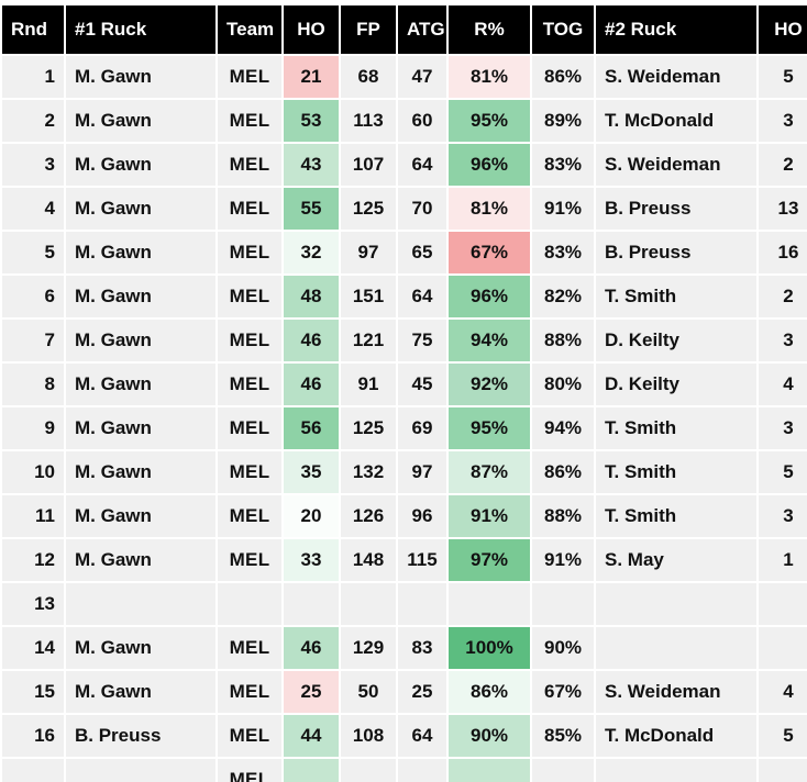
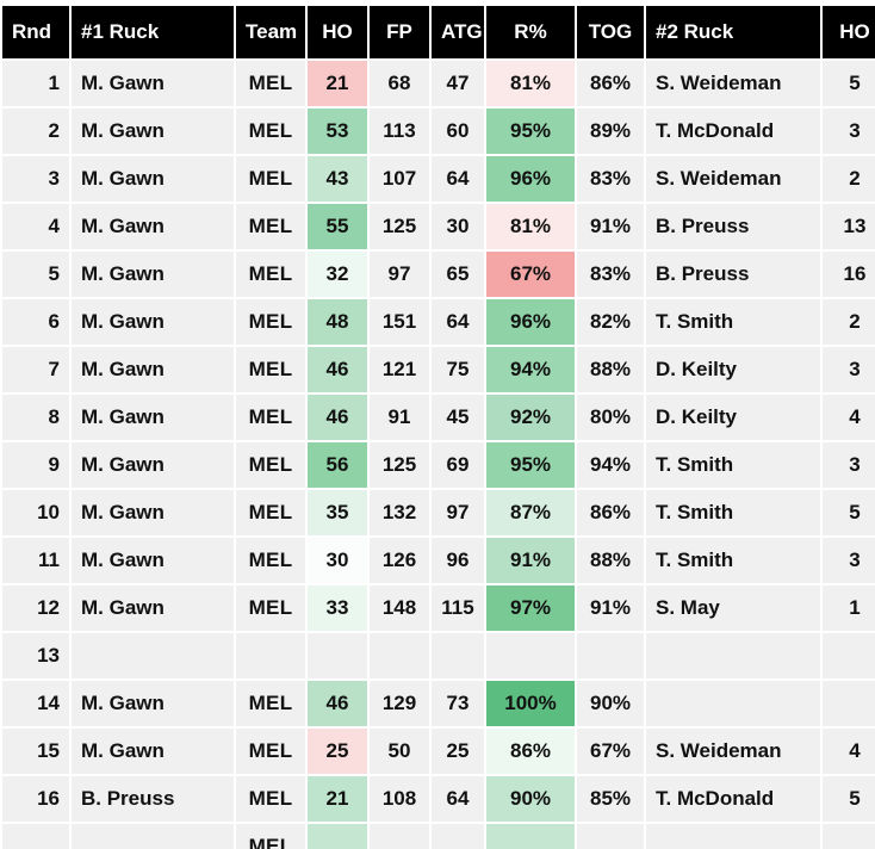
  Rnd	#1 Ruck	Team	HO	FP	ATG	R%	TOG	#2 Ruck	HO
  1	M. Gawn	MEL	21	68	47	81%	86%	S. Weideman	5
  2	M. Gawn	MEL	53	113	60	95%	89%	T. McDonald	3
  3	M. Gawn	MEL	43	107	64	96%	83%	S. Weideman	2
- 4	M. Gawn	MEL	55	125	70	81%	91%	B. Preuss	13
+ 4	M. Gawn	MEL	55	125	30	81%	91%	B. Preuss	13
  5	M. Gawn	MEL	32	97	65	67%	83%	B. Preuss	16
  6	M. Gawn	MEL	48	151	64	96%	82%	T. Smith	2
  7	M. Gawn	MEL	46	121	75	94%	88%	D. Keilty	3
  8	M. Gawn	MEL	46	91	45	92%	80%	D. Keilty	4
  9	M. Gawn	MEL	56	125	69	95%	94%	T. Smith	3
  10	M. Gawn	MEL	35	132	97	87%	86%	T. Smith	5
- 11	M. Gawn	MEL	20	126	96	91%	88%	T. Smith	3
+ 11	M. Gawn	MEL	30	126	96	91%	88%	T. Smith	3
  12	M. Gawn	MEL	33	148	115	97%	91%	S. May	1
  13
- 14	M. Gawn	MEL	46	129	83	100%	90%
+ 14	M. Gawn	MEL	46	129	73	100%	90%
  15	M. Gawn	MEL	25	50	25	86%	67%	S. Weideman	4
- 16	B. Preuss	MEL	44	108	64	90%	85%	T. McDonald	5
+ 16	B. Preuss	MEL	21	108	64	90%	85%	T. McDonald	5
  		MEL
